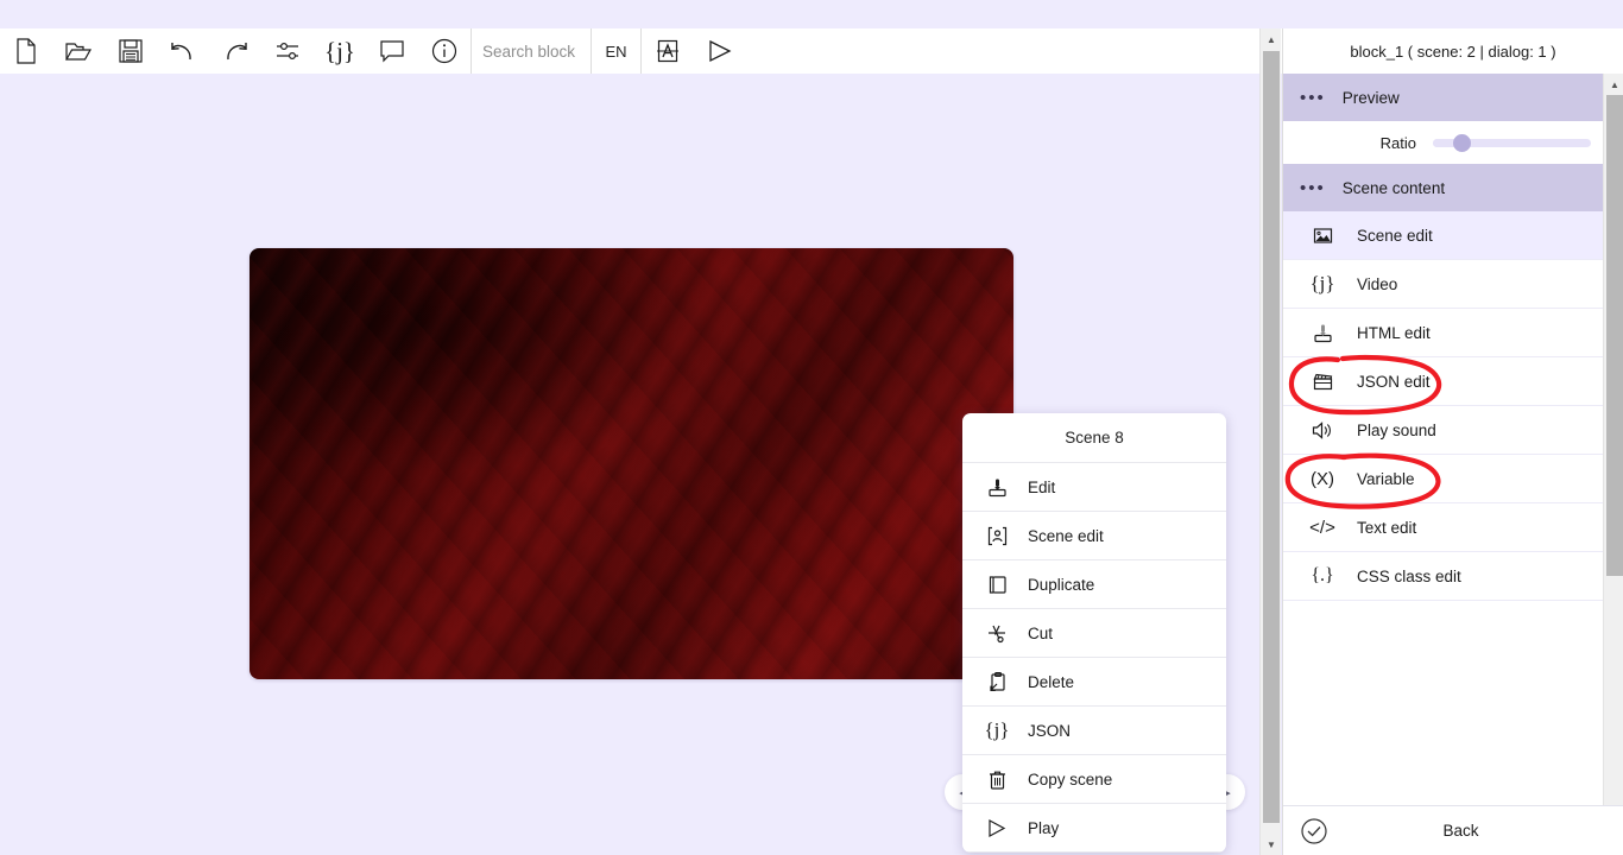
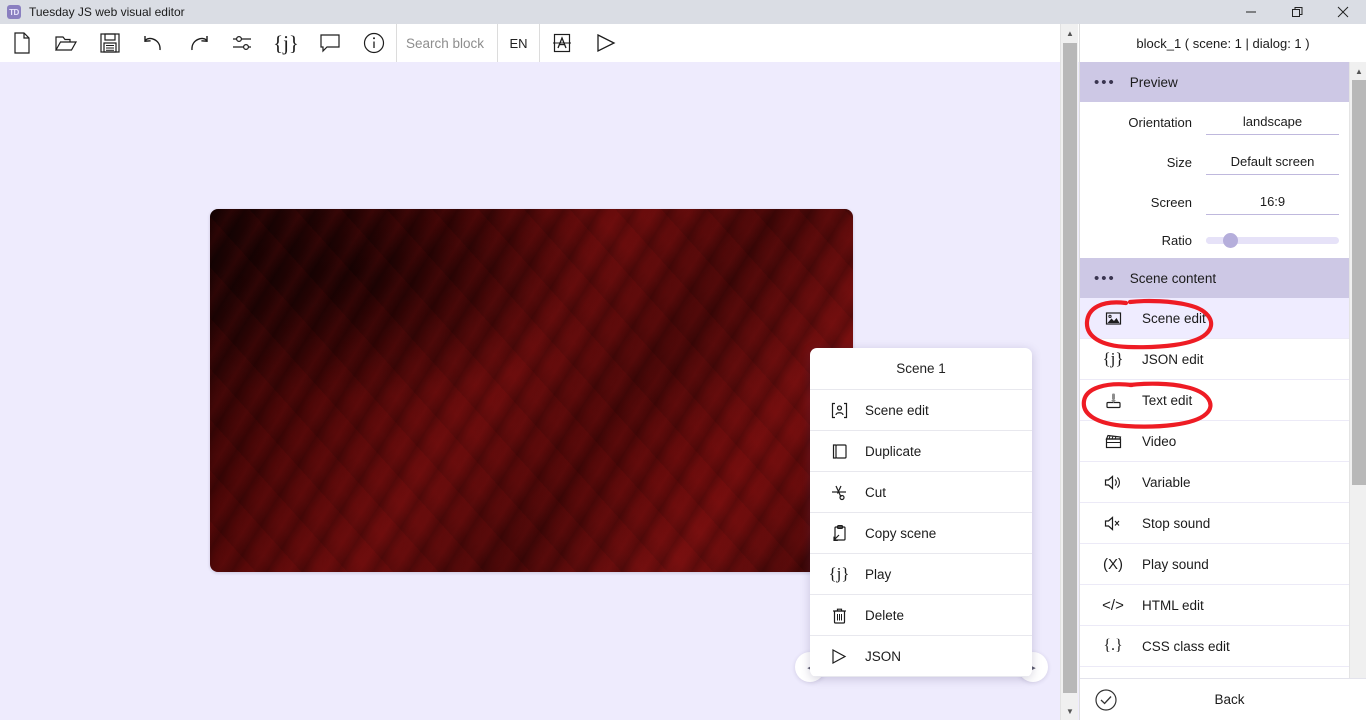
+ TD
+ Tuesday JS web visual editor
  {j}
  Search block
  EN
  ▲
  ▼
  ▸
- Scene 8
+ Scene 1
- Edit
  Scene edit
  Duplicate
  Cut
- Delete
+ Copy scene
  {j}
- JSON
+ Play
- Copy scene
+ Delete
- Play
+ JSON
- block_1 ( scene: 2 | dialog: 1 )
+ block_1 ( scene: 1 | dialog: 1 )
  •••
  Preview
+ Orientation
+ landscape
+ Size
+ Default screen
+ Screen
+ 16:9
  Ratio
  •••
  Scene content
  Scene edit
  {j}
- Video
+ JSON edit
- HTML edit
+ Text edit
- JSON edit
+ Video
- Play sound
+ Variable
+ Stop sound
  (X)
- Variable
+ Play sound
  </>
- Text edit
+ HTML edit
  {.}
  CSS class edit
  ▲
  Back
